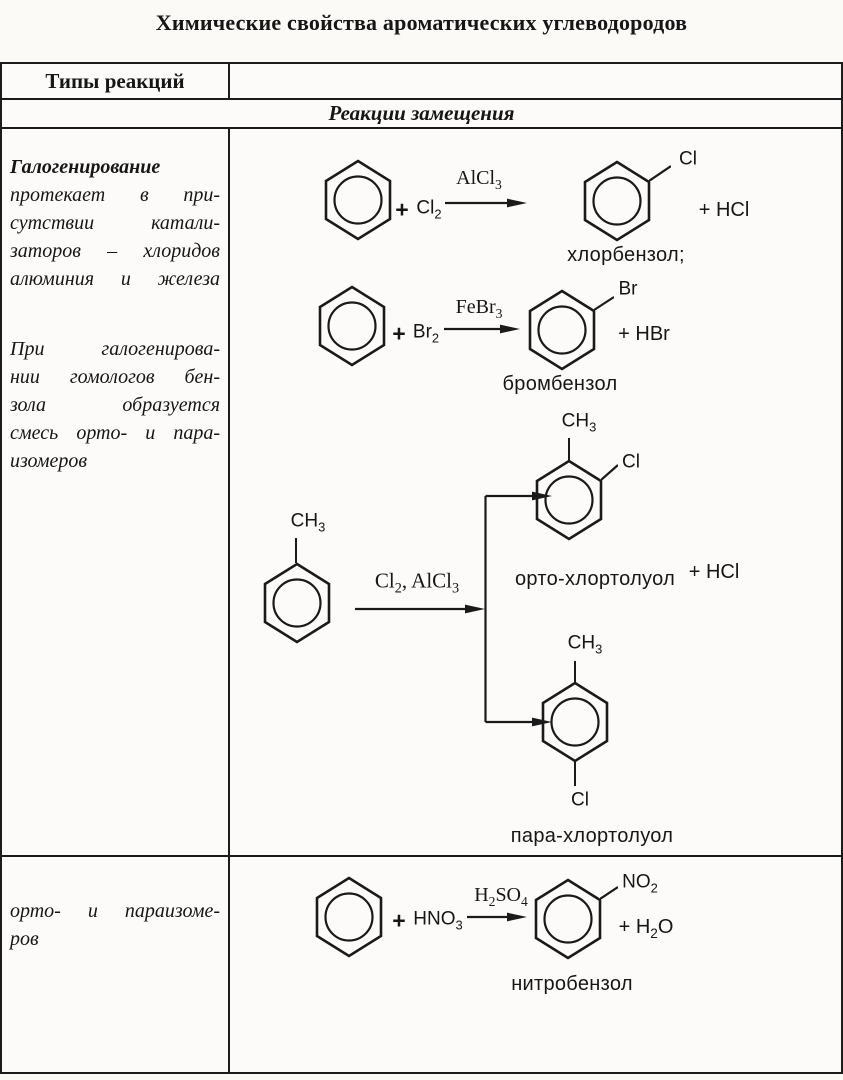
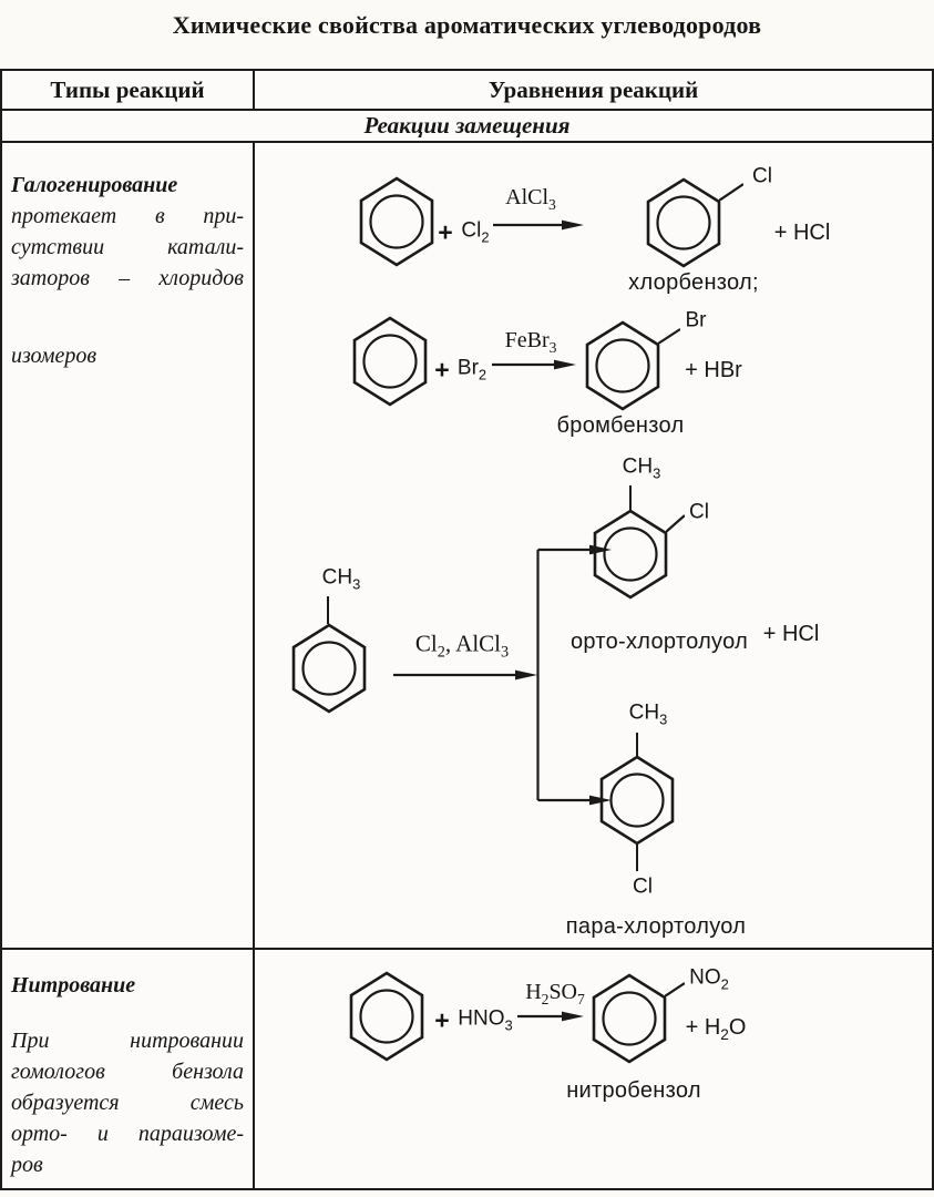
  Химические свойства ароматических углеводородов
  Типы реакций
+ Уравнения реакций
  Реакции замещения
  Галогенирование
  протекает в при-
  сутствии катали-
  заторов – хлоридов
- алюминия и железа
- При галогенирова-
- нии гомологов бен-
- зола образуется
- смесь орто- и пара-
  изомеров
  +
  Cl2
  AlCl3
  Cl
  + HCl
  хлорбензол;
  +
  Br2
  FeBr3
  Br
  + HBr
  бромбензол
  CH3
  Cl2, AlCl3
  CH3
  Cl
  орто-хлортолуол
  + HCl
  CH3
  Cl
  пара-хлортолуол
+ Нитрование
+ При нитровании
+ гомологов бензола
+ образуется смесь
  орто- и параизоме-
  ров
  +
  HNO3
- H2SO4
+ H2SO7
  NO2
  + H2O
  нитробензол
